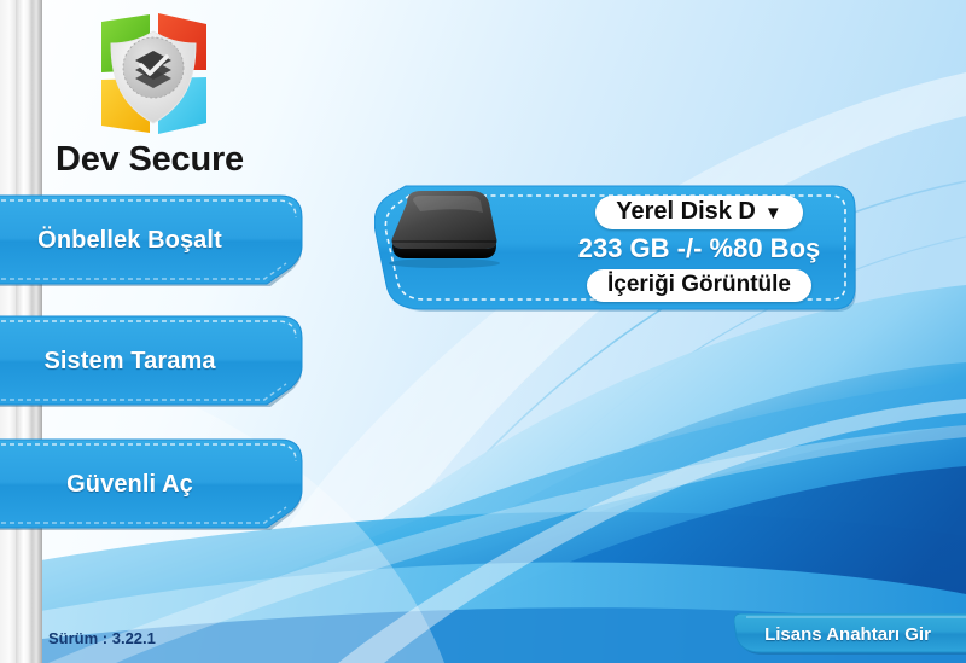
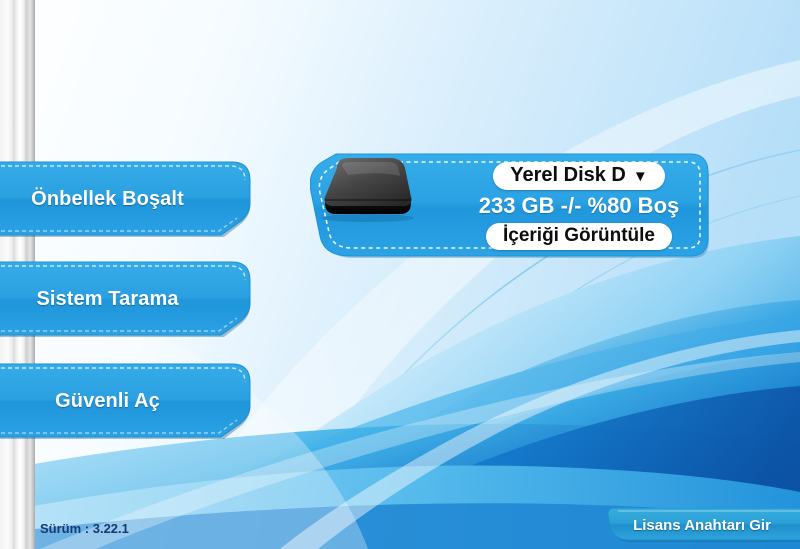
- Dev Secure
  Önbellek Boşalt
  Sistem Tarama
  Güvenli Aç
  Yerel Disk D
  ▼
  233 GB -/- %80 Boş
  İçeriği Görüntüle
  Sürüm : 3.22.1
  Lisans Anahtarı Gir
